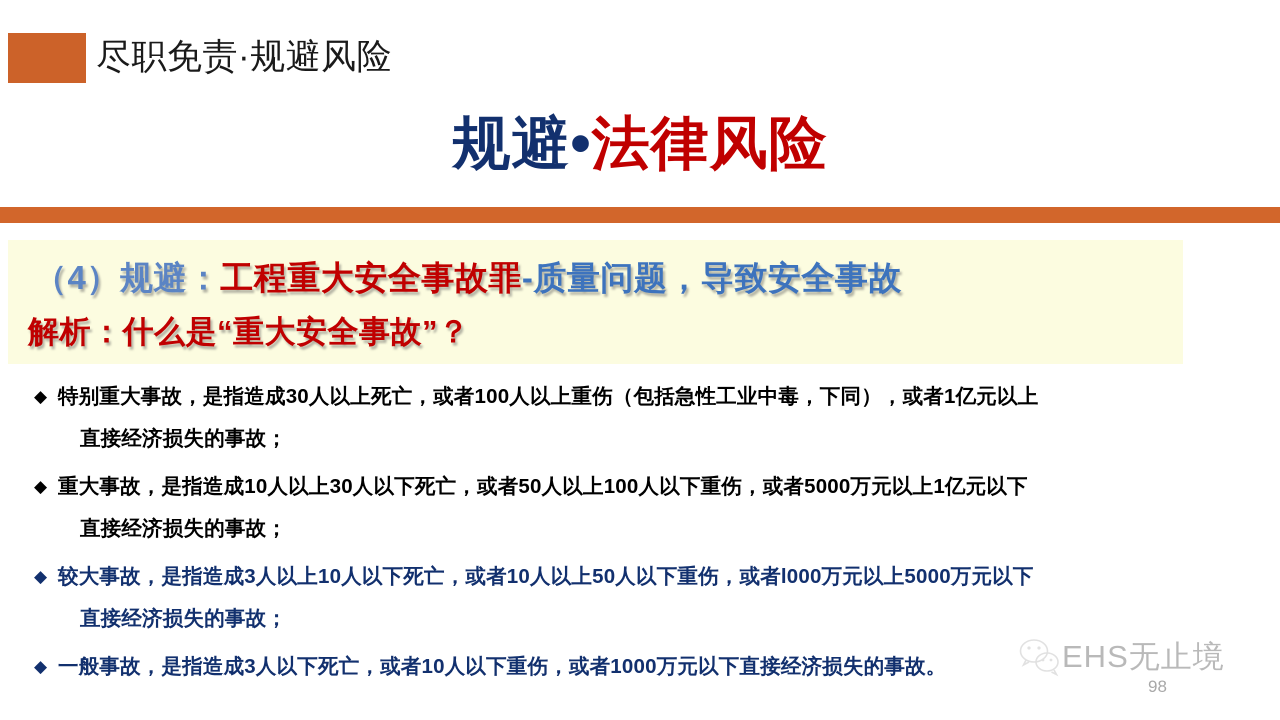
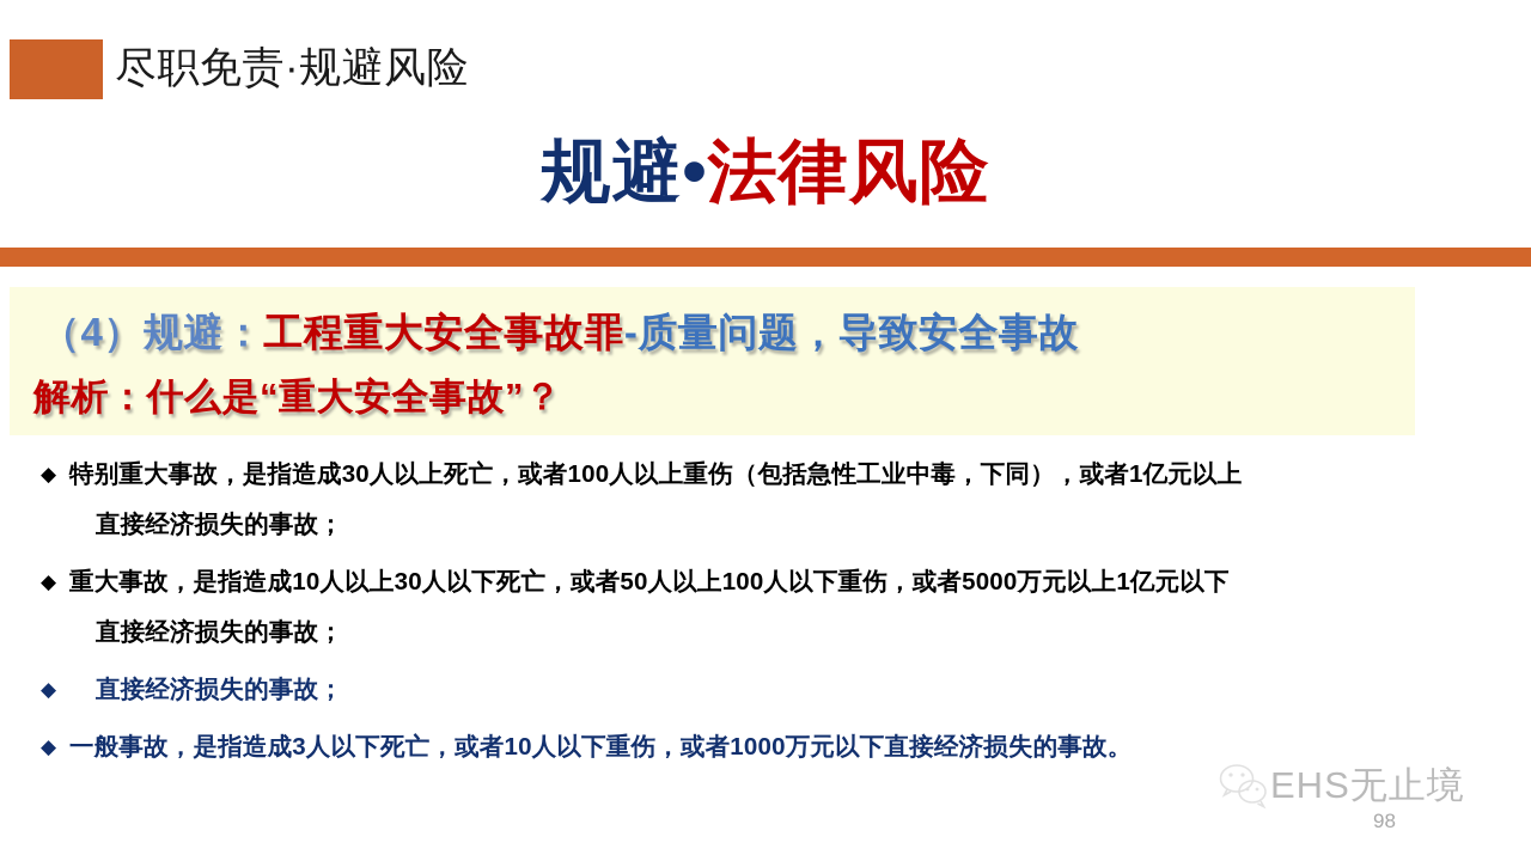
  尽职免责·规避风险
  规避•法律风险
  （4）规避：工程重大安全事故罪-质量问题，导致安全事故
  解析：什么是“重大安全事故”？
  ◆
  特别重大事故，是指造成30人以上死亡，或者100人以上重伤（包括急性工业中毒，下同），或者1亿元以上
  直接经济损失的事故；
  ◆
  重大事故，是指造成10人以上30人以下死亡，或者50人以上100人以下重伤，或者5000万元以上1亿元以下
  直接经济损失的事故；
  ◆
- 较大事故，是指造成3人以上10人以下死亡，或者10人以上50人以下重伤，或者l000万元以上5000万元以下
  直接经济损失的事故；
  ◆
  一般事故，是指造成3人以下死亡，或者10人以下重伤，或者1000万元以下直接经济损失的事故。
  EHS无止境
  98
